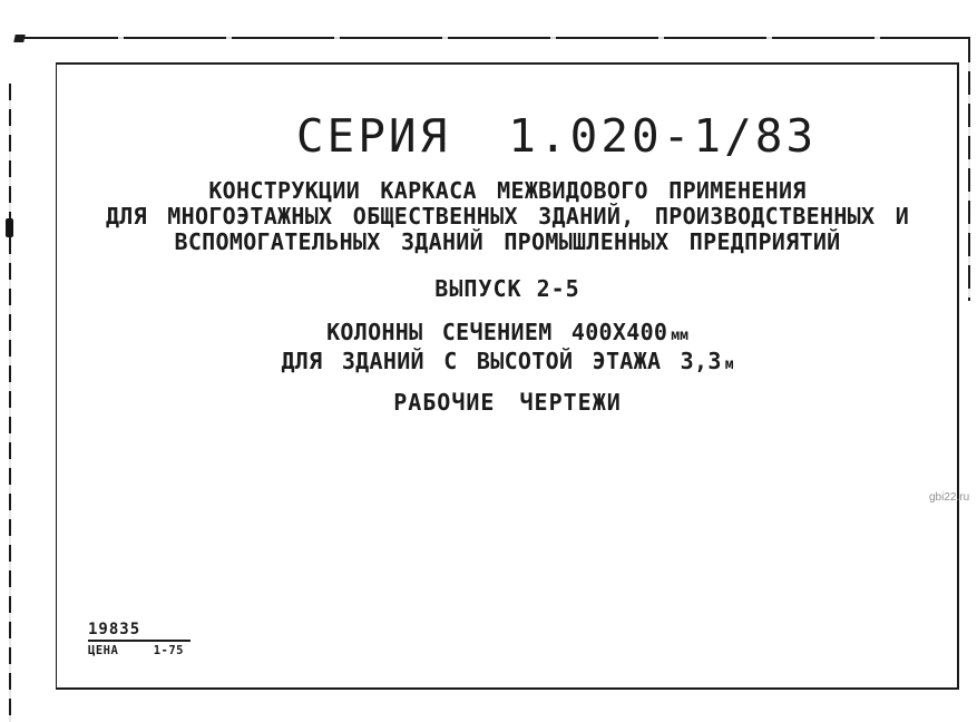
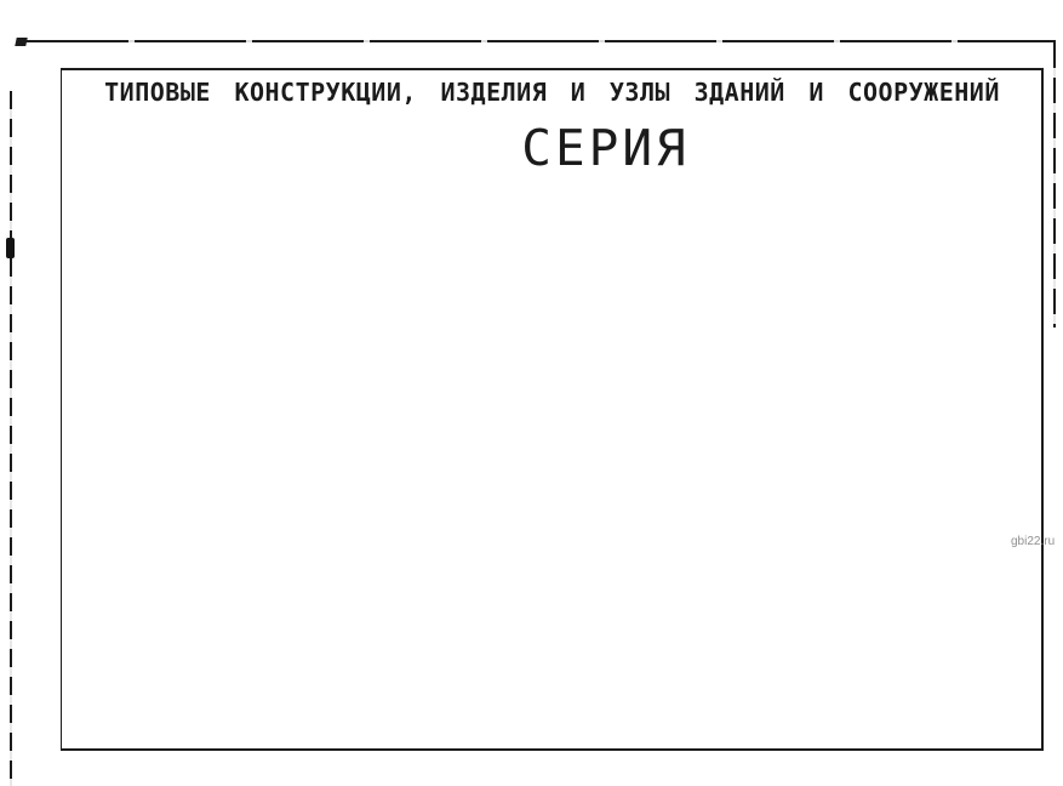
+ ТИПОВЫЕ КОНСТРУКЦИИ, ИЗДЕЛИЯ И УЗЛЫ ЗДАНИЙ И СООРУЖЕНИЙ
  СЕРИЯ
- 1.020-1/83
- КОНСТРУКЦИИ КАРКАСА МЕЖВИДОВОГО ПРИМЕНЕНИЯ
- ДЛЯ МНОГОЭТАЖНЫХ ОБЩЕСТВЕННЫХ ЗДАНИЙ, ПРОИЗВОДСТВЕННЫХ И
- ВСПОМОГАТЕЛЬНЫХ ЗДАНИЙ ПРОМЫШЛЕННЫХ ПРЕДПРИЯТИЙ
- ВЫПУСК 2-5
- КОЛОННЫ СЕЧЕНИЕМ 400Х400 мм
- ДЛЯ ЗДАНИЙ С ВЫСОТОЙ ЭТАЖА 3,3 м
- РАБОЧИЕ ЧЕРТЕЖИ
- 19835
- ЦЕНА
- 1-75
  gbi22.ru
